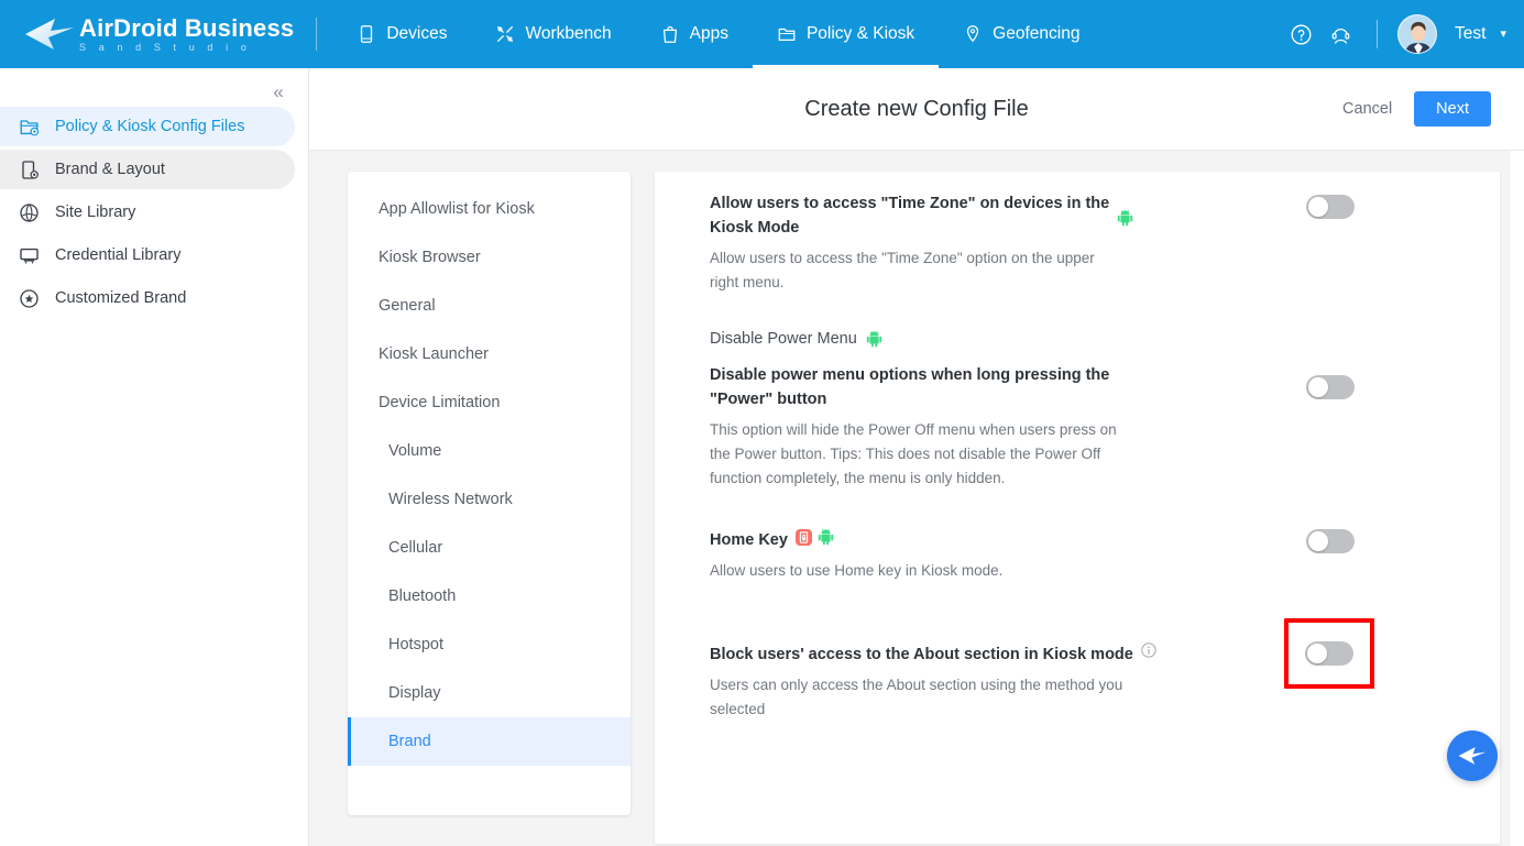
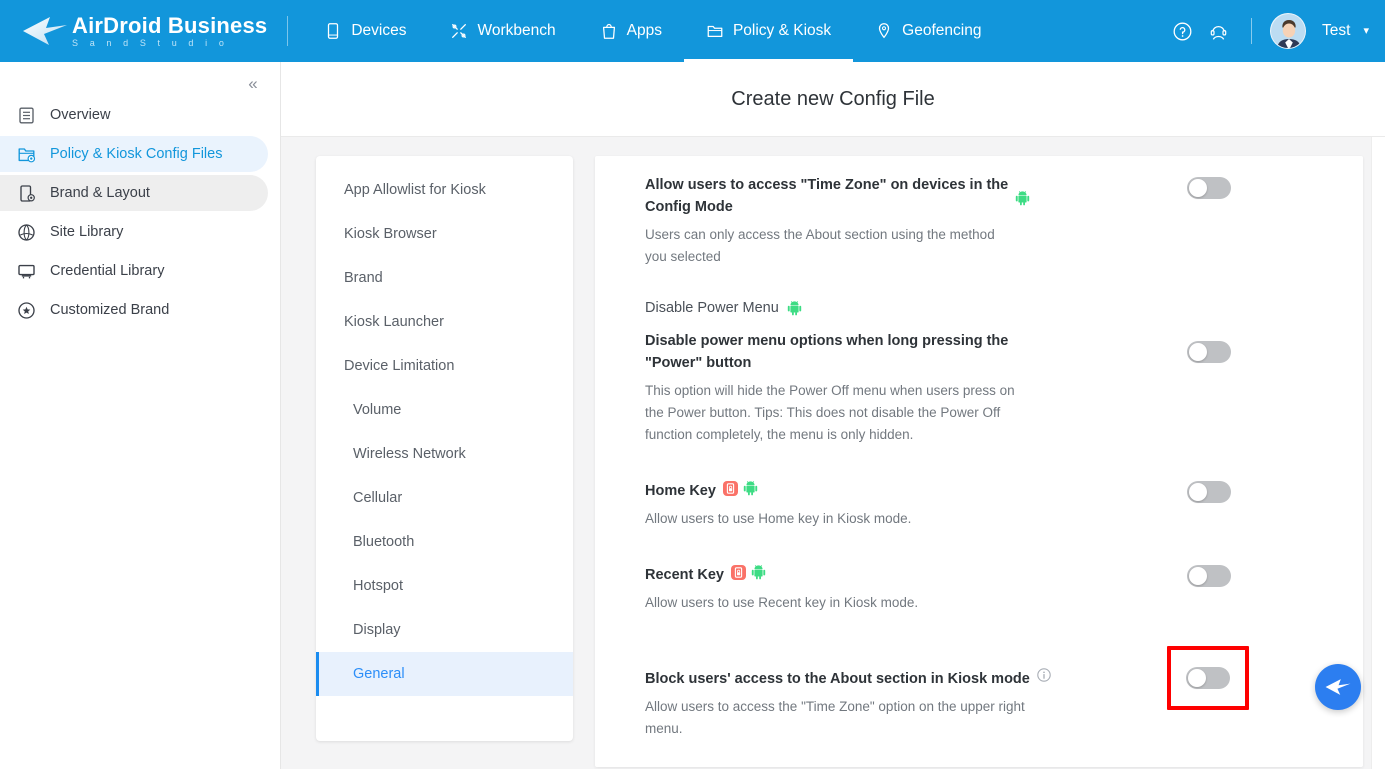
  AirDroid Business
  S a n d S t u d i o
  Devices
  Workbench
  Apps
  Policy & Kiosk
  Geofencing
  Test
  ▾
  «
+ Overview
  Policy & Kiosk Config Files
  Brand & Layout
  Site Library
  Credential Library
  Customized Brand
  Create new Config File
- Cancel
- Next
  App Allowlist for Kiosk
  Kiosk Browser
- General
+ Brand
  Kiosk Launcher
  Device Limitation
  Volume
  Wireless Network
  Cellular
  Bluetooth
  Hotspot
  Display
- Brand
+ General
- Allow users to access "Time Zone" on devices in the Kiosk Mode
+ Allow users to access "Time Zone" on devices in the Config Mode
- Allow users to access the "Time Zone" option on the upper right menu.
+ Users can only access the About section using the method you selected
  Disable Power Menu
  Disable power menu options when long pressing the "Power" button
  This option will hide the Power Off menu when users press on the Power button. Tips: This does not disable the Power Off function completely, the menu is only hidden.
  Home Key
  Allow users to use Home key in Kiosk mode.
+ Recent Key
+ Allow users to use Recent key in Kiosk mode.
  Block users' access to the About section in Kiosk mode
- Users can only access the About section using the method you selected
+ Allow users to access the "Time Zone" option on the upper right menu.
